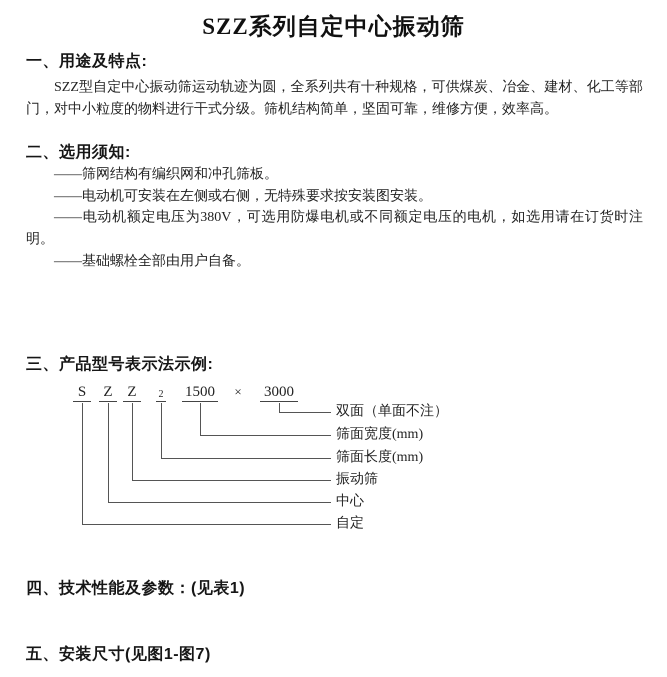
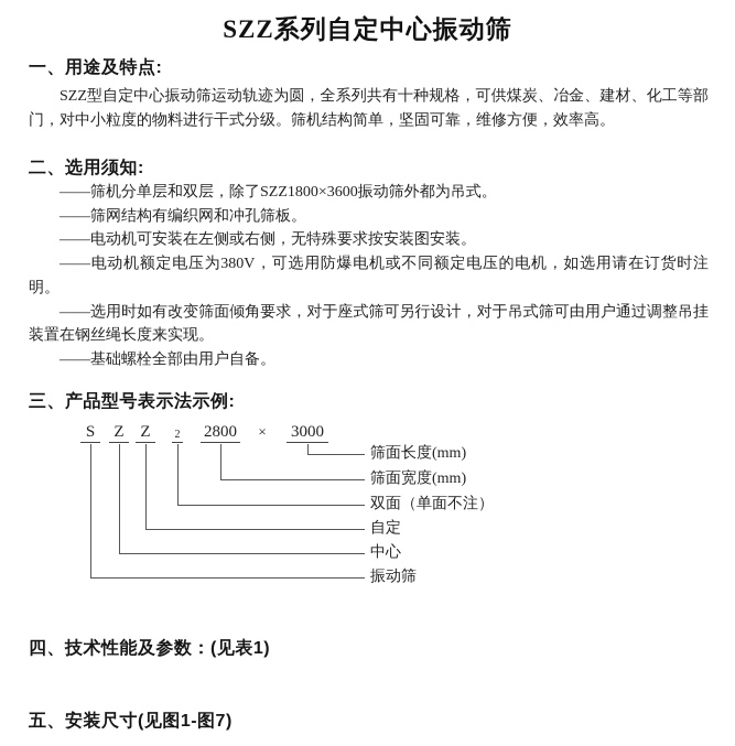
  SZZ系列自定中心振动筛
  一、用途及特点:
  SZZ型自定中心振动筛运动轨迹为圆，全系列共有十种规格，可供煤炭、冶金、建材、化工等部门，对中小粒度的物料进行干式分级。筛机结构简单，坚固可靠，维修方便，效率高。
  二、选用须知:
+ ——筛机分单层和双层，除了SZZ1800×3600振动筛外都为吊式。
  ——筛网结构有编织网和冲孔筛板。
  ——电动机可安装在左侧或右侧，无特殊要求按安装图安装。
  ——电动机额定电压为380V，可选用防爆电机或不同额定电压的电机，如选用请在订货时注明。
+ ——选用时如有改变筛面倾角要求，对于座式筛可另行设计，对于吊式筛可由用户通过调整吊挂装置在钢丝绳长度来实现。
  ——基础螺栓全部由用户自备。
  三、产品型号表示法示例:
  S
  Z
  Z
  2
- 1500
+ 2800
  ×
  3000
- 双面（单面不注）
+ 筛面长度(mm)
  筛面宽度(mm)
- 筛面长度(mm)
+ 双面（单面不注）
- 振动筛
+ 自定
  中心
- 自定
+ 振动筛
  四、技术性能及参数：(见表1)
  五、安装尺寸(见图1-图7)
